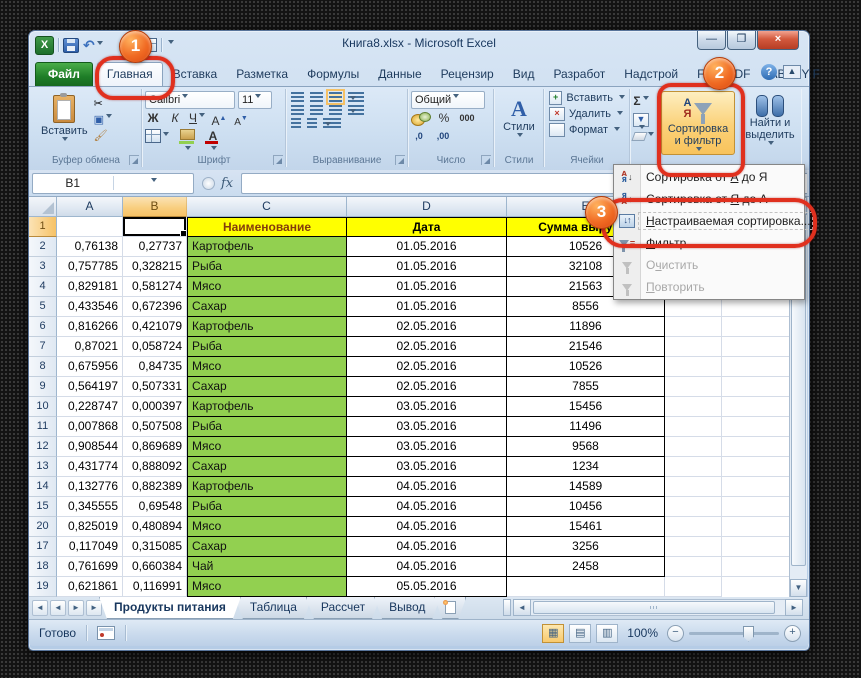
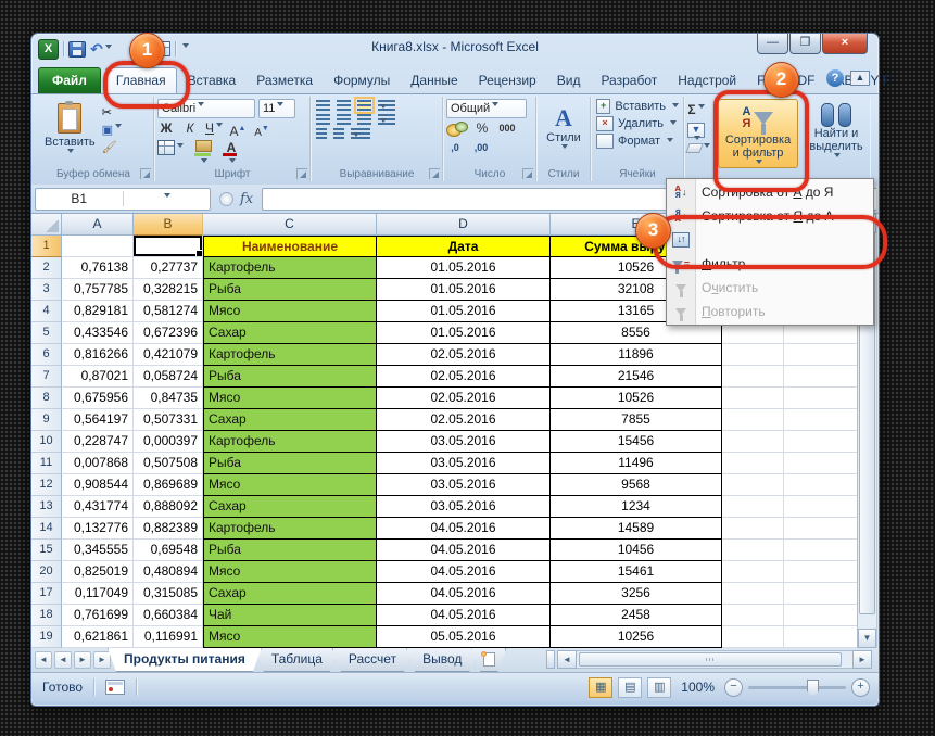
  X
  ↶
  Книга8.xlsx - Microsoft Excel
  —
  ❐
  ×
  Файл
  Главная
  Вставка
  Разметка
  Формулы
  Данные
  Рецензир
  Вид
  Разработ
  Надстрой
  ?
  ▲
  Вставить
  ✂
  ▣
  🖌︎
  Буфер обмена
  Calibri
  11
  Ж
  К
  Ч
  А
  Шрифт
  Выравнивание
  Общий
  %
  000
  ,0
  ,00
  Число
  А
  Стили
  Стили
  +
  Вставить
  ×
  Удалить
  Формат
  Ячейки
  Σ
  ▼
  А
  Я
  Сортировка
  и фильтр
  Найти и
  выделить
  B1
  fx
  A
  B
  C
  D
  1
  Наименование
  Дата
  2
  0,76138
  0,27737
  Картофель
  01.05.2016
  10526
  3
  0,757785
  0,328215
  Рыба
  01.05.2016
  32108
  4
  0,829181
  0,581274
  Мясо
  01.05.2016
- 21563
+ 13165
  5
  0,433546
  0,672396
  Сахар
  01.05.2016
  8556
  6
  0,816266
  0,421079
  Картофель
  02.05.2016
  11896
  7
  0,87021
  0,058724
  Рыба
  02.05.2016
  21546
  8
  0,675956
  0,84735
  Мясо
  02.05.2016
  10526
  9
  0,564197
  0,507331
  Сахар
  02.05.2016
  7855
  10
  0,228747
  0,000397
  Картофель
  03.05.2016
  15456
  11
  0,007868
  0,507508
  Рыба
  03.05.2016
  11496
  12
  0,908544
  0,869689
  Мясо
  03.05.2016
  9568
  13
  0,431774
  0,888092
  Сахар
  03.05.2016
  1234
  14
  0,132776
  0,882389
  Картофель
  04.05.2016
  14589
  15
  0,345555
  0,69548
  Рыба
  04.05.2016
  10456
  20
  0,825019
  0,480894
  Мясо
  04.05.2016
  15461
  17
  0,117049
  0,315085
  Сахар
  04.05.2016
  3256
  18
  0,761699
  0,660384
  Чай
  04.05.2016
  2458
  19
  0,621861
  0,116991
  Мясо
  05.05.2016
+ 10256
  ▼
  ◄
  ◄
  ►
  ►
  Продукты питания
  Таблица
  Рассчет
  Вывод
  ◄
  ►
  Готово
  ▦
  ▤
  ▥
  100%
  −
  +
  А
  Я
  ↓
  Сортировка от А до Я
  Я
  А
  ↓
  Сортировка от Я до А
  ↓↑
- Настраиваемая сортировка...
  =
  Фильтр
  Очистить
  Повторить
  1
  2
  3
